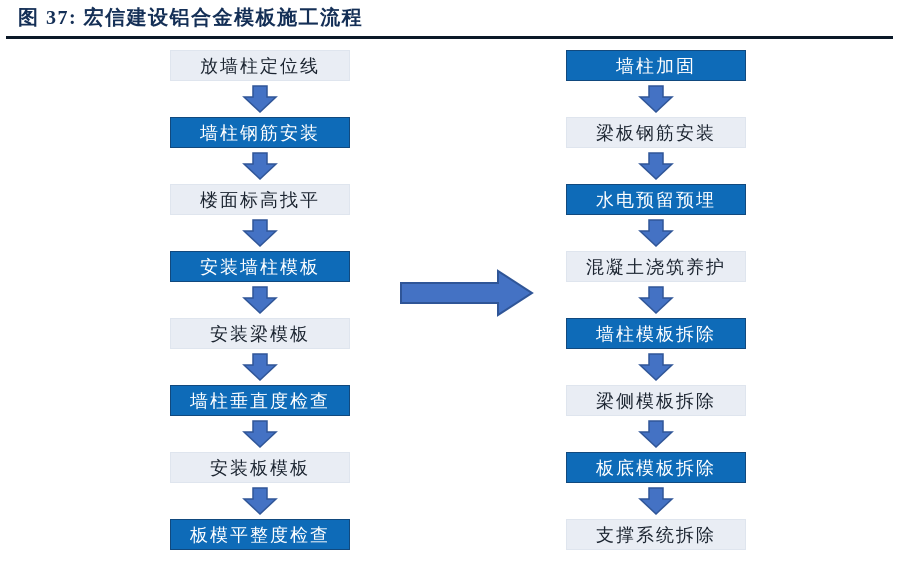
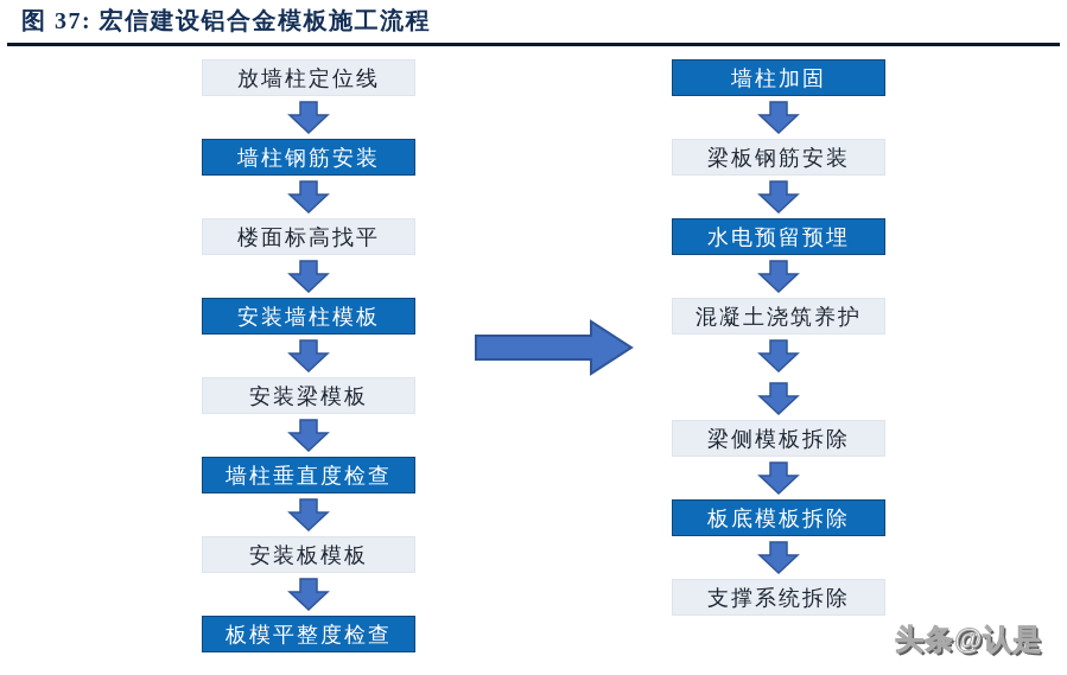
  图 37: 宏信建设铝合金模板施工流程
  放墙柱定位线
  墙柱钢筋安装
  楼面标高找平
  安装墙柱模板
  安装梁模板
  墙柱垂直度检查
  安装板模板
  板模平整度检查
  墙柱加固
  梁板钢筋安装
  水电预留预埋
  混凝土浇筑养护
- 墙柱模板拆除
  梁侧模板拆除
  板底模板拆除
  支撑系统拆除
+ 头条@认是
